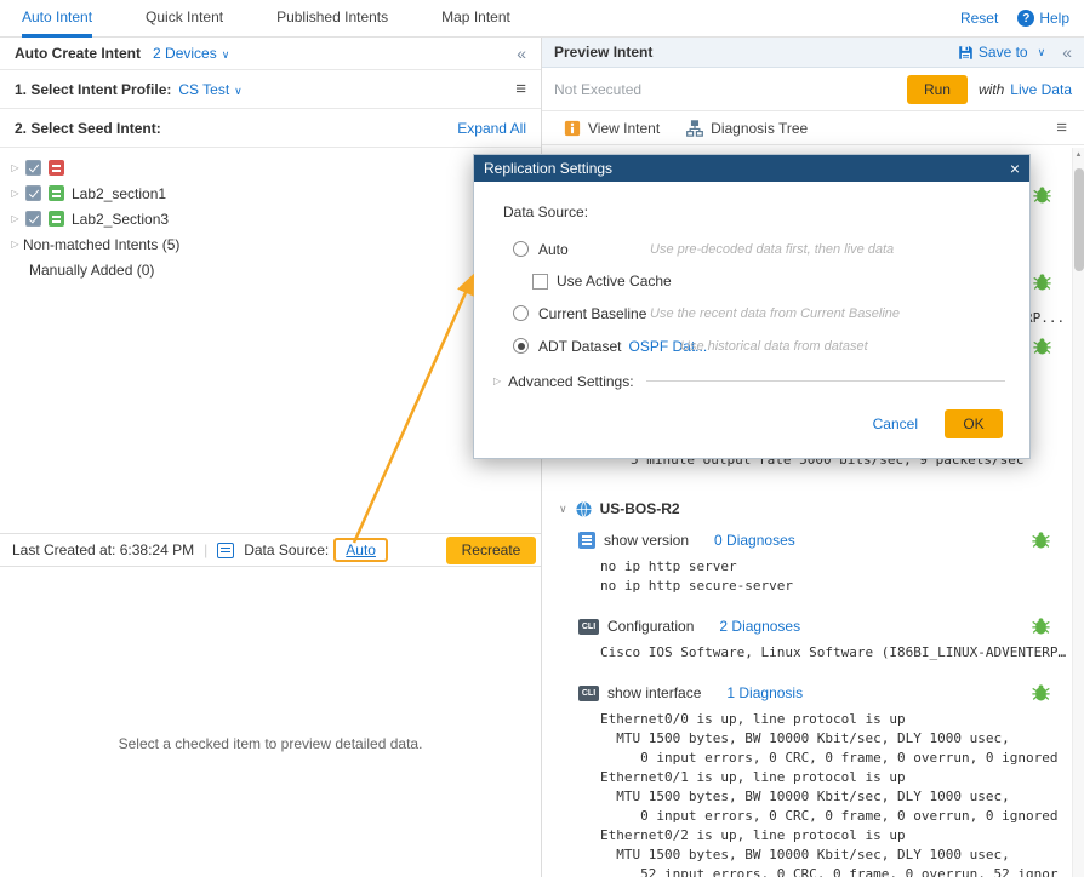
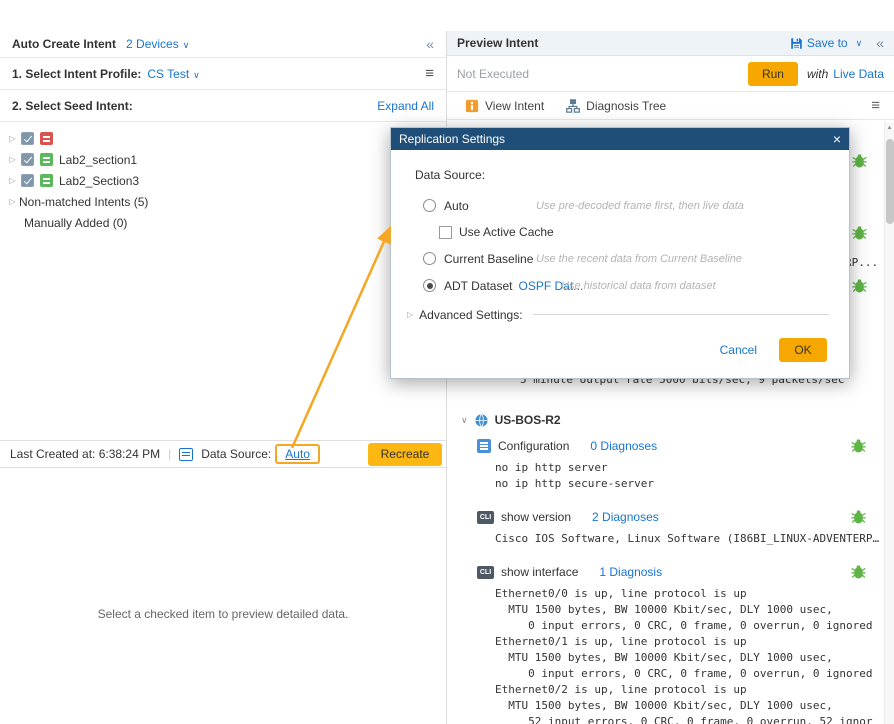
- Auto Intent
- Quick Intent
- Published Intents
- Map Intent
- Reset
- ?
- Help
  Auto Create Intent
  2 Devices ∨
  «
  1. Select Intent Profile:
  CS Test ∨
  ≡
  2. Select Seed Intent:
  Expand All
  ▷
  ▷
  Lab2_section1
  ▷
  Lab2_Section3
  ▷
  Non-matched Intents (5)
  Manually Added (0)
  Last Created at: 6:38:24 PM
  |
  Data Source:
  Auto
  Recreate
  Select a checked item to preview detailed data.
  Preview Intent
  Save to
  ∨
  «
  Not Executed
  Run
  with
  Live Data
  View Intent
  Diagnosis Tree
  ≡
  5 minute output rate 5000 bits/sec, 9 packets/sec
  ∨
  US-BOS-R2
- show version
+ Configuration
  0 Diagnoses
  no ip http server
  no ip http secure-server
- Configuration
+ show version
  2 Diagnoses
  Cisco IOS Software, Linux Software (I86BI_LINUX-ADVENTERP…
  show interface
  1 Diagnosis
  Ethernet0/0 is up, line protocol is up
  MTU 1500 bytes, BW 10000 Kbit/sec, DLY 1000 usec,
  0 input errors, 0 CRC, 0 frame, 0 overrun, 0 ignored
  Ethernet0/1 is up, line protocol is up
  MTU 1500 bytes, BW 10000 Kbit/sec, DLY 1000 usec,
  0 input errors, 0 CRC, 0 frame, 0 overrun, 0 ignored
  Ethernet0/2 is up, line protocol is up
  MTU 1500 bytes, BW 10000 Kbit/sec, DLY 1000 usec,
  52 input errors, 0 CRC, 0 frame, 0 overrun, 52 ignor
  P...
  Replication Settings
  ×
  Data Source:
  Auto
- Use pre-decoded data first, then live data
+ Use pre-decoded frame first, then live data
  Use Active Cache
  Current Baseline
  Use the recent data from Current Baseline
  ADT Dataset
  OSPF Dat...
  Use historical data from dataset
  ▷
  Advanced Settings:
  Cancel
  OK
